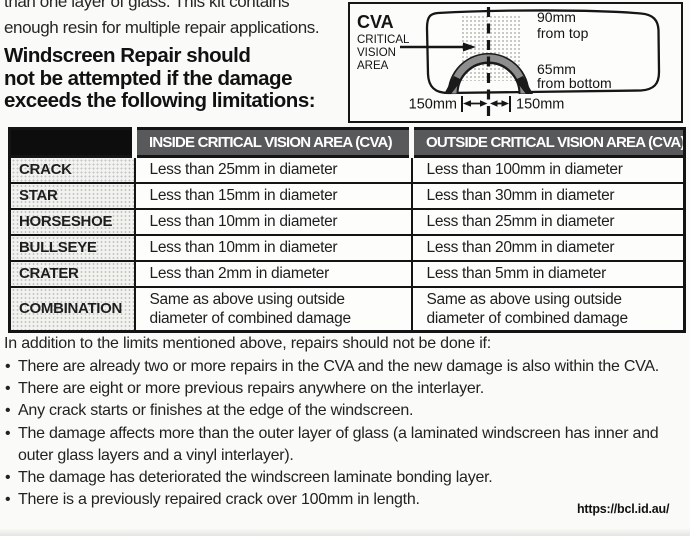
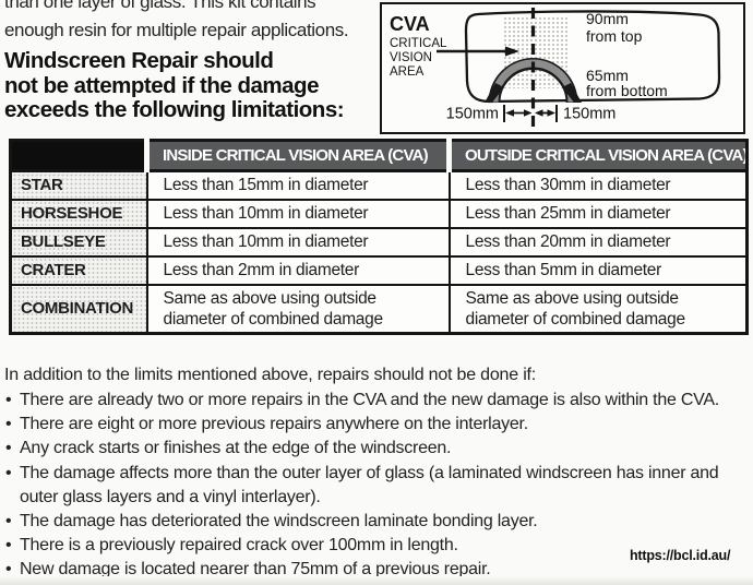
  than one layer of glass. This kit contains
  enough resin for multiple repair applications.
  Windscreen Repair should
  not be attempted if the damage
  exceeds the following limitations:
  CVA
  CRITICAL
  VISION
  AREA
  90mm
  from top
  65mm
  from bottom
  150mm
  150mm
  	INSIDE CRITICAL VISION AREA (CVA)	OUTSIDE CRITICAL VISION AREA (CVA)
- CRACK	Less than 25mm in diameter	Less than 100mm in diameter
  STAR	Less than 15mm in diameter	Less than 30mm in diameter
  HORSESHOE	Less than 10mm in diameter	Less than 25mm in diameter
  BULLSEYE	Less than 10mm in diameter	Less than 20mm in diameter
  CRATER	Less than 2mm in diameter	Less than 5mm in diameter
  COMBINATION	Same as above using outside diameter of combined damage	Same as above using outside diameter of combined damage
  In addition to the limits mentioned above, repairs should not be done if:
  There are already two or more repairs in the CVA and the new damage is also within the CVA.
  There are eight or more previous repairs anywhere on the interlayer.
  Any crack starts or finishes at the edge of the windscreen.
  The damage affects more than the outer layer of glass (a laminated windscreen has inner and outer glass layers and a vinyl interlayer).
  The damage has deteriorated the windscreen laminate bonding layer.
  There is a previously repaired crack over 100mm in length.
+ New damage is located nearer than 75mm of a previous repair.
  https://bcl.id.au/
